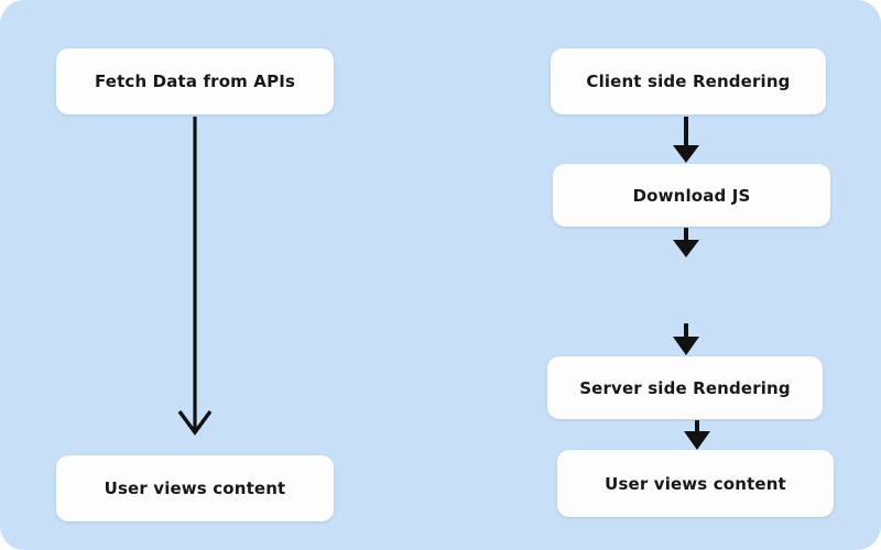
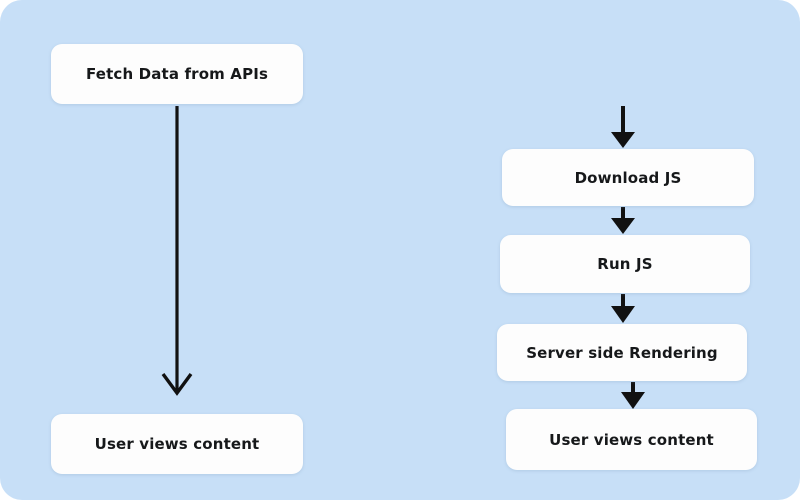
  Fetch Data from APIs
  User views content
- Client side Rendering
  Download JS
+ Run JS
  Server side Rendering
  User views content
